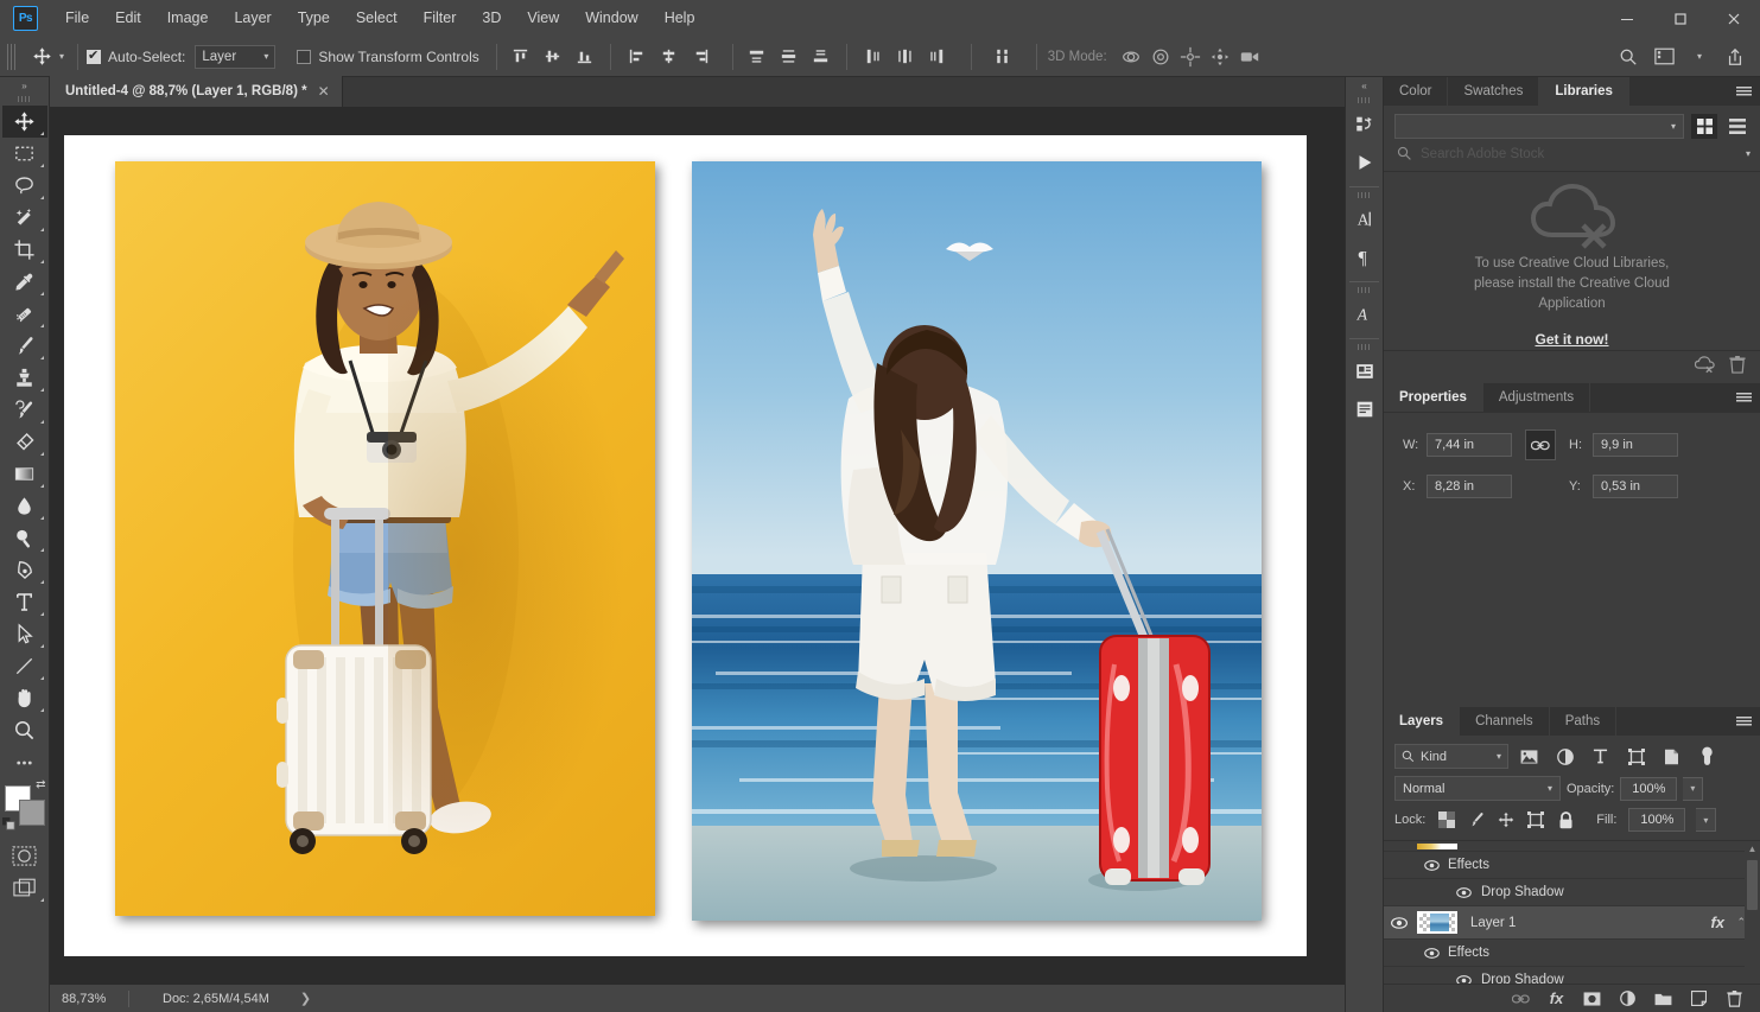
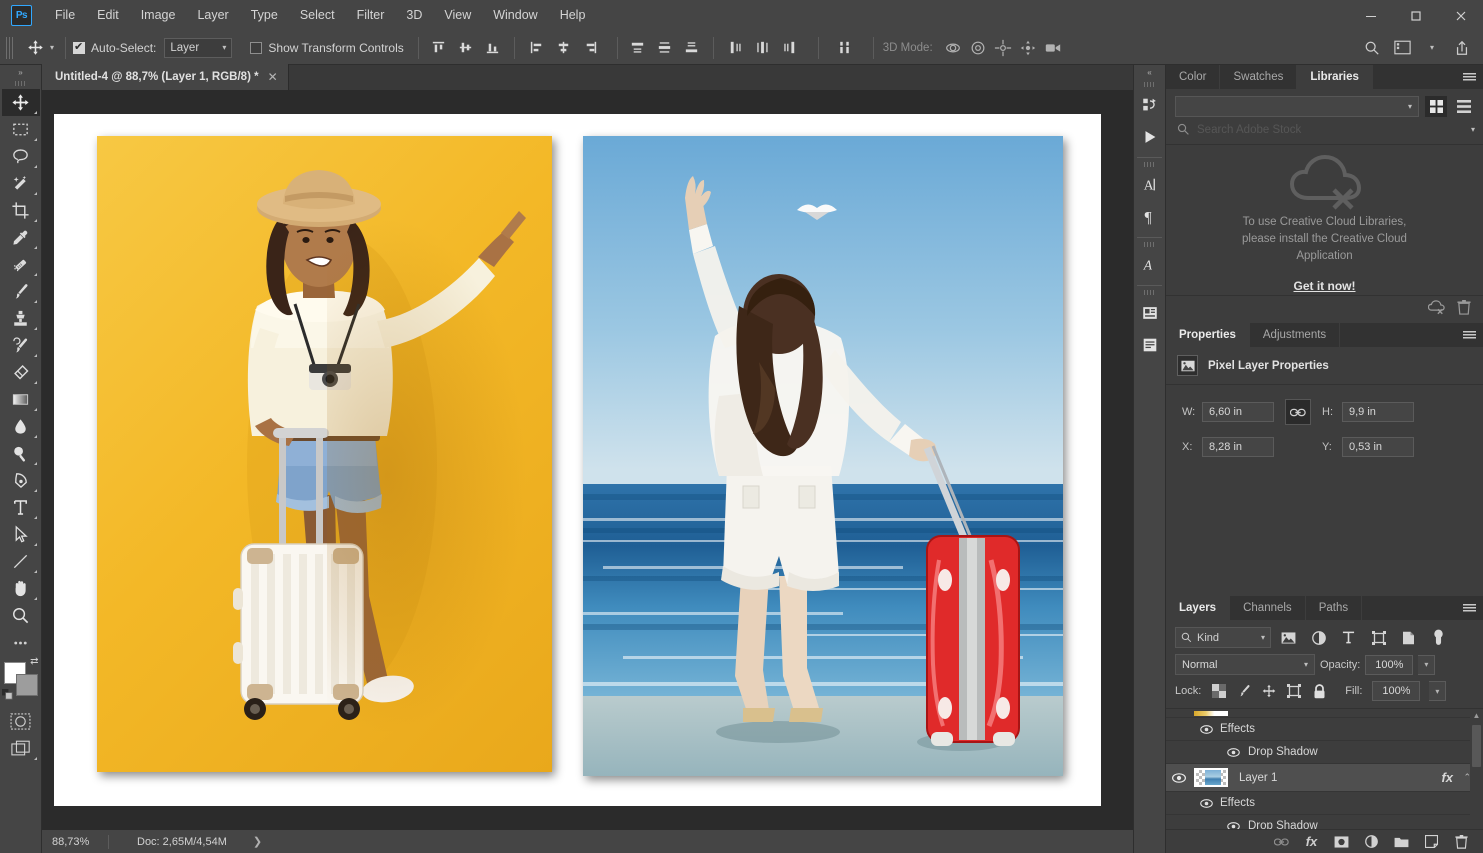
  Ps
  File
  Edit
  Image
  Layer
  Type
  Select
  Filter
  3D
  View
  Window
  Help
  ▾
  Auto-Select:
  Layer
  ▾
  Show Transform Controls
  3D Mode:
  ▾
  »
  ⇄
  Untitled-4 @ 88,7% (Layer 1, RGB/8) *
  ✕
  88,73%
  Doc: 2,65M/4,54M
  ❯
  «
  A
  ¶
  A
  Color
  Swatches
  Libraries
  ▾
  Search Adobe Stock
  ▾
  To use Creative Cloud Libraries,
  please install the Creative Cloud
  Application
  Get it now!
  Properties
  Adjustments
+ Pixel Layer Properties
  W:
- 7,44 in
+ 6,60 in
  H:
  9,9 in
  X:
  8,28 in
  Y:
  0,53 in
  Layers
  Channels
  Paths
  Kind
  ▾
  Normal
  ▾
  Opacity:
  100%
  ▾
  Lock:
  Fill:
  100%
  ▾
  Effects
  Drop Shadow
  Layer 1
  fx
  ⌃
  Effects
  Drop Shadow
  ▲
  fx
